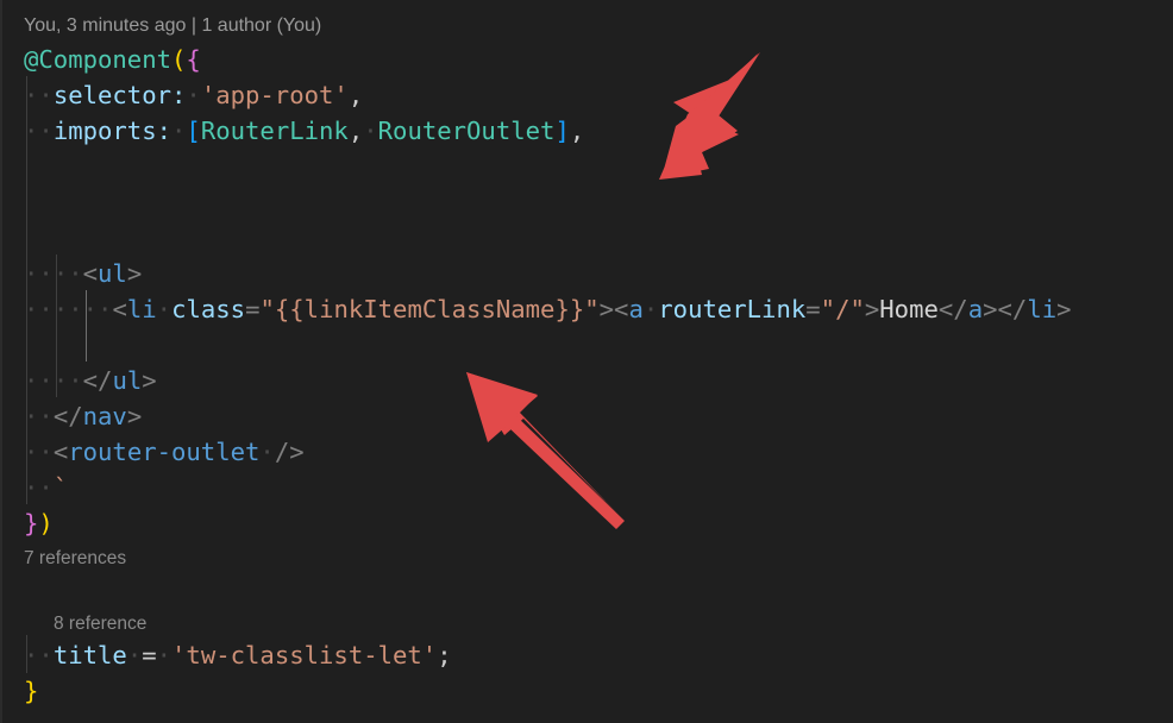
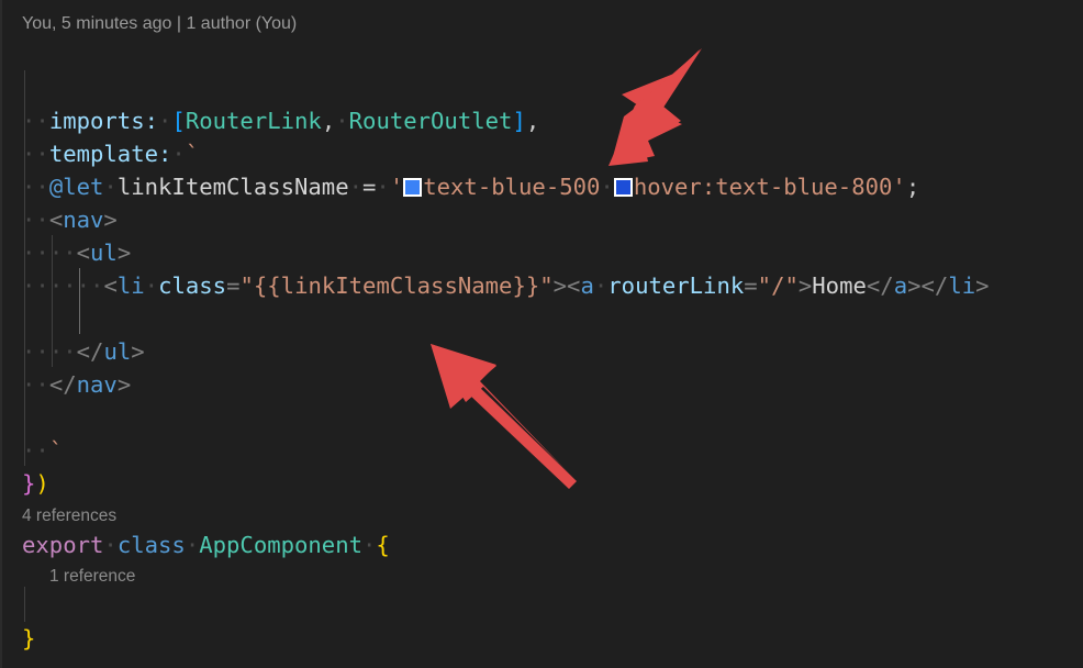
- You, 3 minutes ago | 1 author (You)
+ You, 5 minutes ago | 1 author (You)
- @Component({
- ··selector:·'app-root',
  ··imports:·[RouterLink,·RouterOutlet],
+ ··template:·`
+ ··@let·linkItemClassName·=·' text-blue-500· hover:text-blue-800';
+ ··<nav>
  ····<ul>
  ······<li·class="{{linkItemClassName}}"><a·routerLink="/">Home</a></li>
  ····</ul>
  ··</nav>
- ··<router-outlet·/>
  ··`
  })
- 7 references
+ 4 references
+ export·class·AppComponent·{
- 8 reference
+ 1 reference
- ··title·=·'tw-classlist-let';
  }
